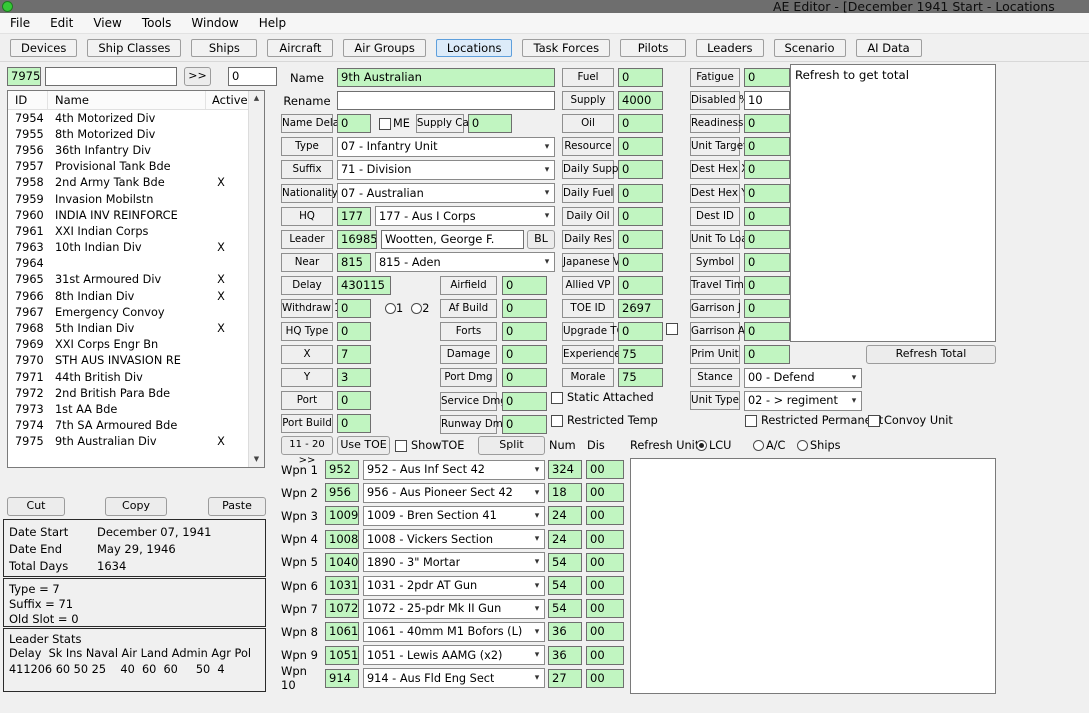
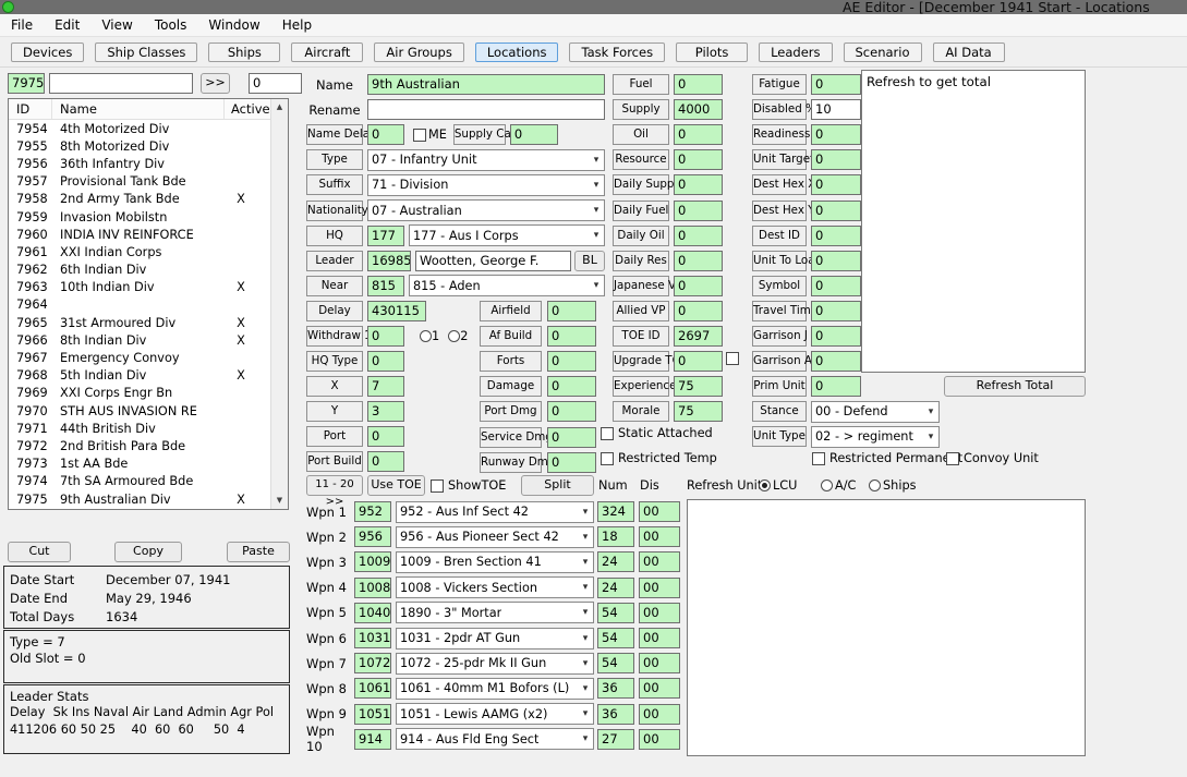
  AE Editor - [December 1941 Start - Locations
  File
  Edit
  View
  Tools
  Window
  Help
  Devices
  Ship Classes
  Ships
  Aircraft
  Air Groups
  Locations
  Task Forces
  Pilots
  Leaders
  Scenario
  AI Data
  7975
  >>
  0
  ID
  Name
  Active
  7954
  4th Motorized Div
  7955
  8th Motorized Div
  7956
  36th Infantry Div
  7957
  Provisional Tank Bde
  7958
  2nd Army Tank Bde
  X
  7959
  Invasion Mobilstn
  7960
  INDIA INV REINFORCE
  7961
  XXI Indian Corps
+ 7962
+ 6th Indian Div
  7963
  10th Indian Div
  X
  7964
  7965
  31st Armoured Div
  X
  7966
  8th Indian Div
  X
  7967
  Emergency Convoy
  7968
  5th Indian Div
  X
  7969
  XXI Corps Engr Bn
  7970
  STH AUS INVASION RE
  7971
  44th British Div
  7972
  2nd British Para Bde
  7973
  1st AA Bde
  7974
  7th SA Armoured Bde
  7975
  9th Australian Div
  X
  ▲
  ▼
  Cut
  Copy
  Paste
  Date Start
  December 07, 1941
  Date End
  May 29, 1946
  Total Days
  1634
  Type = 7
- Suffix = 71
  Old Slot = 0
  Leader Stats
  Delay Sk Ins Naval Air Land Admin Agr Pol
  411206 60 50 25 40 60 60 50 4
  Name
  9th Australian
  Rename
  Name Dela
  0
  ME
  Supply Ca
  0
  Type
  07 - Infantry Unit
  ▾
  Suffix
  71 - Division
  ▾
  Nationality
  07 - Australian
  ▾
  HQ
  177
  177 - Aus I Corps
  ▾
  Leader
  16985
  Wootten, George F.
  BL
  Near
  815
  815 - Aden
  ▾
  Delay
  430115
  Withdraw
  0
  1
  2
  HQ Type
  0
  X
  7
  Y
  3
  Port
  0
  Port Build
  0
  Airfield
  0
  Af Build
  0
  Forts
  0
  Damage
  0
  Port Dmg
  0
  Service Dm
  0
  Runway Dm
  0
  Fuel
  0
  Supply
  4000
  Oil
  0
  Resource
  0
  Daily Supp
  0
  Daily Fuel
  0
  Daily Oil
  0
  Daily Res
  0
  Japanese V
  0
  Allied VP
  0
  TOE ID
  2697
  Upgrade T
  0
  Experienc
  75
  Morale
  75
  Fatigue
  0
  Disabled
  10
  Readiness
  0
  Unit Targe
  0
  Dest Hex
  0
  Dest Hex
  0
  Dest ID
  0
  Unit To Lo
  0
  Symbol
  0
  Travel Tim
  0
  Garrison J
  0
  Garrison A
  0
  Prim Unit
  0
  Stance
  00 - Defend
  ▾
  Unit Type
  02 - > regiment
  ▾
  Static Attached
  Restricted Temp
  Restricted Permant
  Convoy Unit
  Refresh to get total
  Refresh Total
  11 - 20 >>
  Use TOE
  ShowTOE
  Split
  Num
  Dis
  Refresh Uni
  LCU
  A/C
  Ships
  Wpn 1
  952
  952 - Aus Inf Sect 42
  ▾
  324
  00
  Wpn 2
  956
  956 - Aus Pioneer Sect 42
  ▾
  18
  00
  Wpn 3
  1009
  1009 - Bren Section 41
  ▾
  24
  00
  Wpn 4
  1008
  1008 - Vickers Section
  ▾
  24
  00
  Wpn 5
  1040
  1890 - 3" Mortar
  ▾
  54
  00
  Wpn 6
  1031
  1031 - 2pdr AT Gun
  ▾
  54
  00
  Wpn 7
  1072
  1072 - 25-pdr Mk II Gun
  ▾
  54
  00
  Wpn 8
  1061
  1061 - 40mm M1 Bofors (L)
  ▾
  36
  00
  Wpn 9
  1051
  1051 - Lewis AAMG (x2)
  ▾
  36
  00
  Wpn 10
  914
  914 - Aus Fld Eng Sect
  ▾
  27
  00
